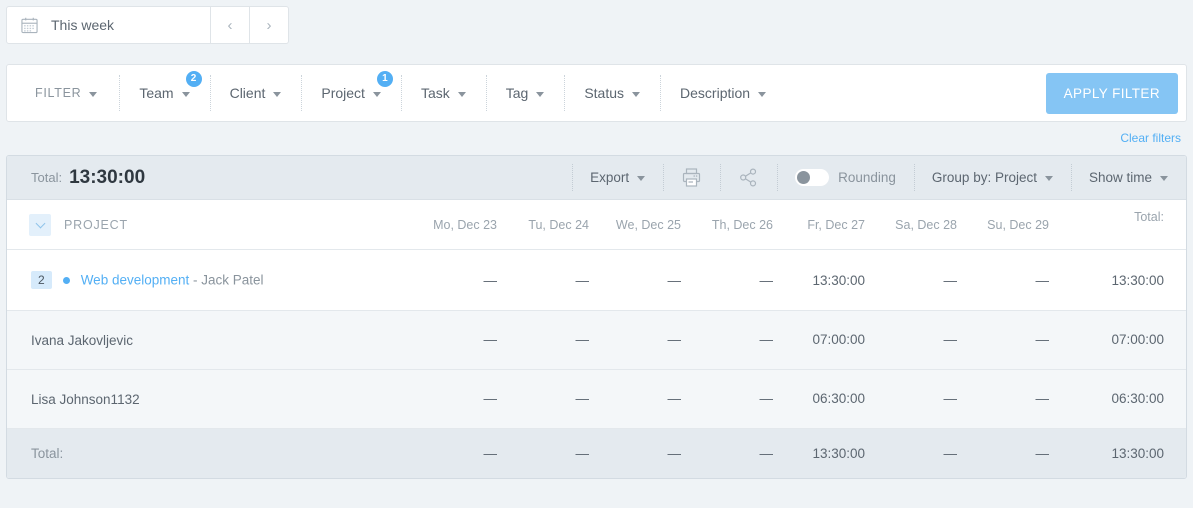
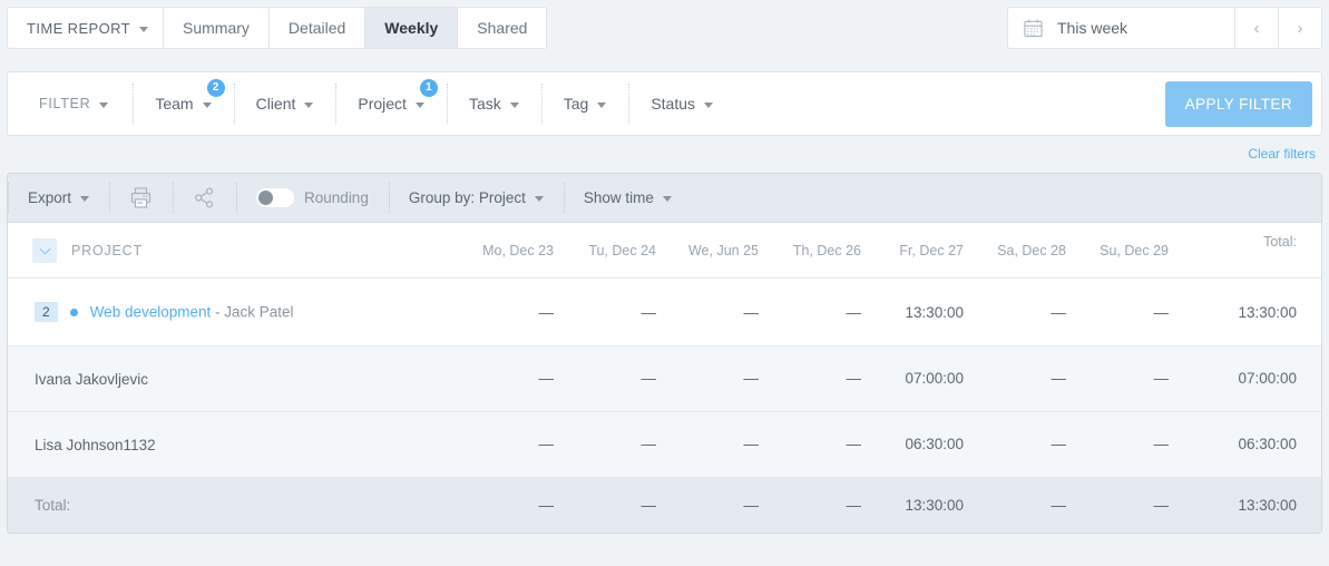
+ TIME REPORT
+ Summary
+ Detailed
+ Weekly
+ Shared
  This week
  ‹
  ›
  FILTER
  Team
  2
  Client
  Project
  1
  Task
  Tag
  Status
- Description
  APPLY FILTER
  Clear filters
- Total:
- 13:30:00
  Export
  Rounding
  Group by: Project
  Show time
- PROJECT	Mo, Dec 23	Tu, Dec 24	We, Dec 25	Th, Dec 26	Fr, Dec 27	Sa, Dec 28	Su, Dec 29	Total:
+ PROJECT	Mo, Dec 23	Tu, Dec 24	We, Jun 25	Th, Dec 26	Fr, Dec 27	Sa, Dec 28	Su, Dec 29	Total:
  2 Web development - Jack Patel	—	—	—	—	13:30:00	—	—	13:30:00
  Ivana Jakovljevic	—	—	—	—	07:00:00	—	—	07:00:00
  Lisa Johnson1132	—	—	—	—	06:30:00	—	—	06:30:00
  Total:	—	—	—	—	13:30:00	—	—	13:30:00
